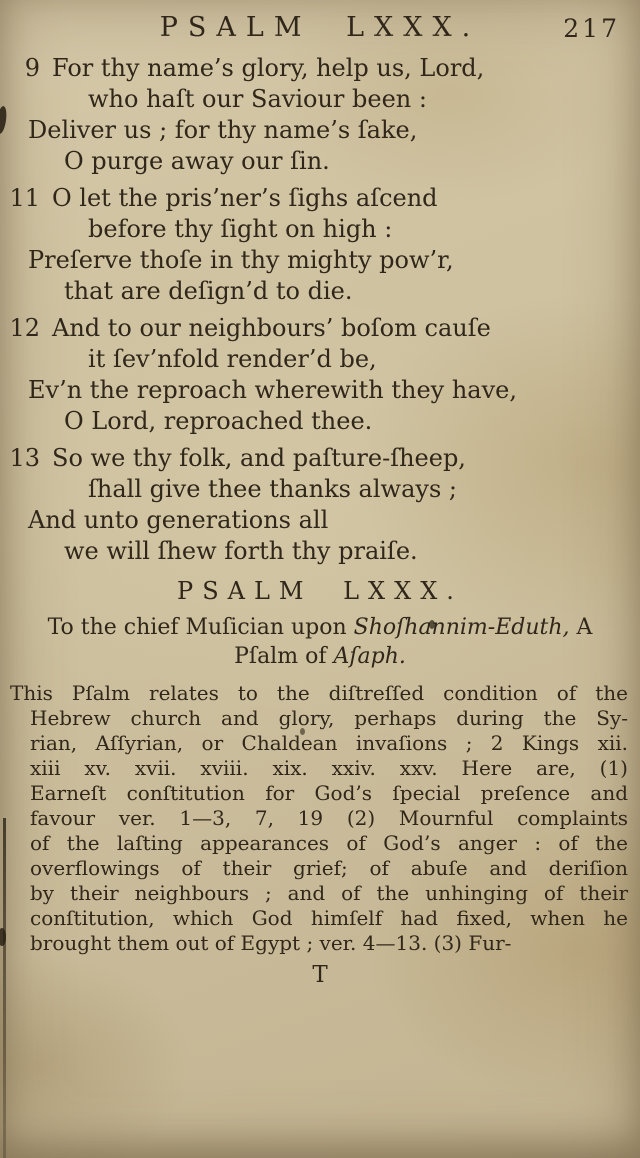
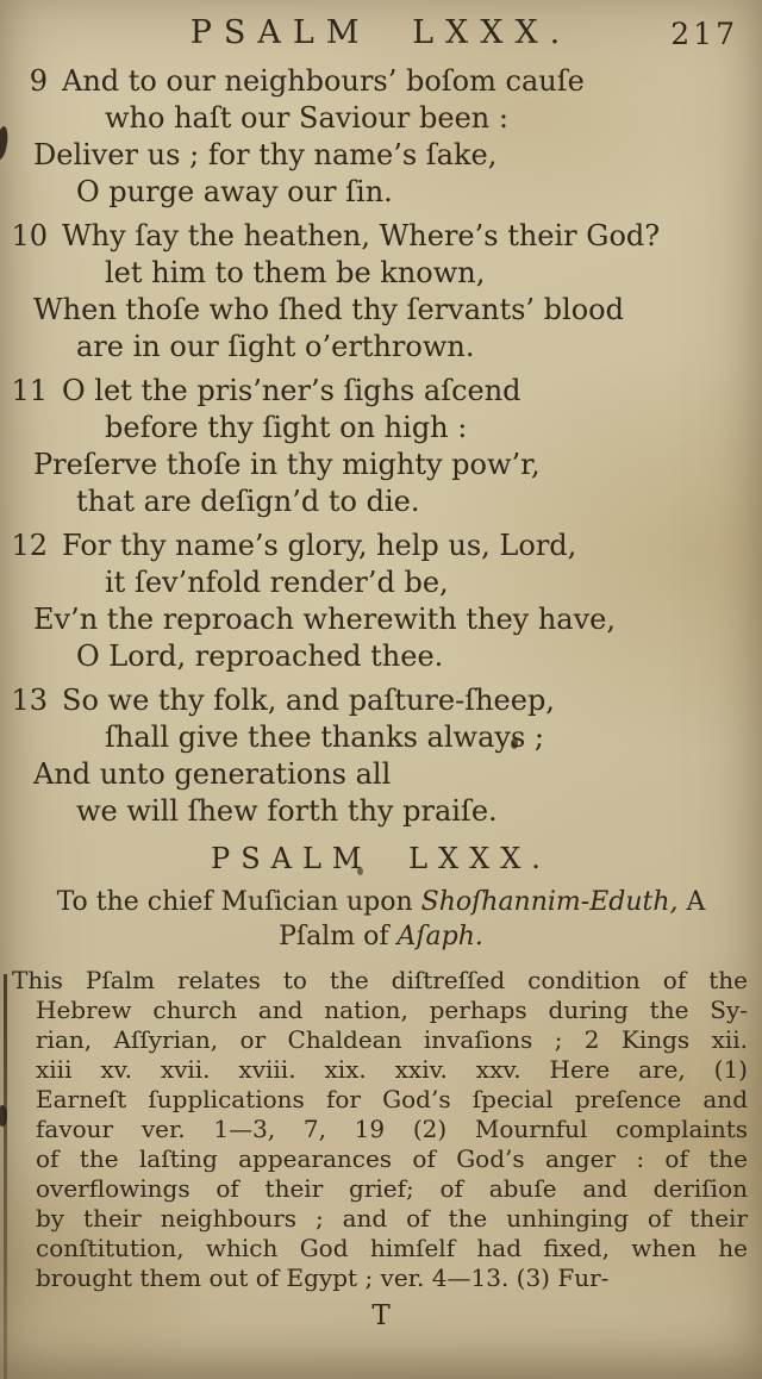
  PSALM LXXX.
  217
  9
- For thy name’s glory, help us, Lord,
+ And to our neighbours’ boſom cauſe
  who haſt our Saviour been :
  Deliver us ; for thy name’s ſake,
  O purge away our ſin.
+ 10
+ Why ſay the heathen, Where’s their God?
+ let him to them be known,
+ When thoſe who ſhed thy ſervants’ blood
+ are in our ſight o’erthrown.
  11
  O let the pris’ner’s ſighs aſcend
  before thy ſight on high :
  Preſerve thoſe in thy mighty pow’r,
  that are deſign’d to die.
  12
- And to our neighbours’ boſom cauſe
+ For thy name’s glory, help us, Lord,
  it ſev’nfold render’d be,
  Ev’n the reproach wherewith they have,
  O Lord, reproached thee.
  13
  So we thy folk, and paſture-ſheep,
  ſhall give thee thanks always ;
  And unto generations all
  we will ſhew forth thy praiſe.
  PSALM LXXX.
  To the chief Muſician upon Shoſhannim-Eduth, A
  Pſalm of Aſaph.
  This Pſalm relates to the diſtreſſed condition of the
- Hebrew church and glory, perhaps during the Sy-
+ Hebrew church and nation, perhaps during the Sy-
  rian, Aſſyrian, or Chaldean invaſions ; 2 Kings xii.
  xiii xv. xvii. xviii. xix. xxiv. xxv. Here are, (1)
- Earneſt conſtitution for God’s ſpecial preſence and
+ Earneſt ſupplications for God’s ſpecial preſence and
  favour ver. 1—3, 7, 19 (2) Mournful complaints
  of the laſting appearances of God’s anger : of the
  overflowings of their grief; of abuſe and deriſion
  by their neighbours ; and of the unhinging of their
  conſtitution, which God himſelf had fixed, when he
  brought them out of Egypt ; ver. 4—13. (3) Fur-
  T
